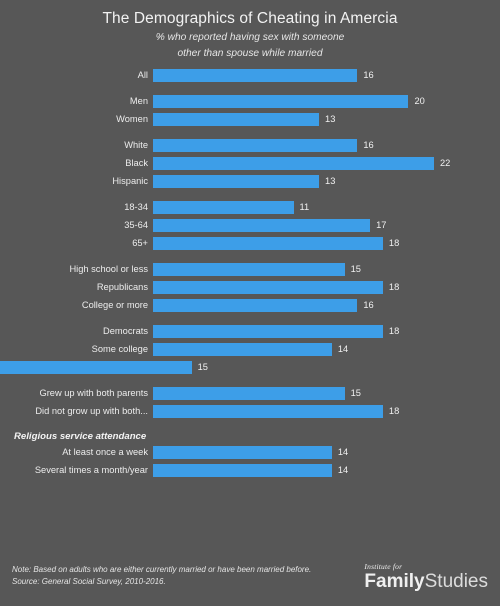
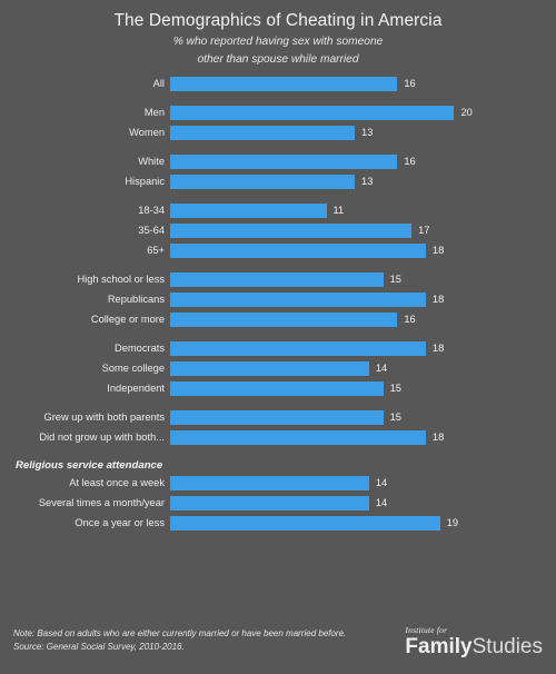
  The Demographics of Cheating in Amercia
  % who reported having sex with someone
  other than spouse while married
  All
  16
  Men
  20
  Women
  13
  White
  16
- Black
- 22
  Hispanic
  13
  18-34
  11
  35-64
  17
  65+
  18
  High school or less
  15
  Republicans
  18
  College or more
  16
  Democrats
  18
  Some college
  14
+ Independent
  15
  Grew up with both parents
  15
  Did not grow up with both...
  18
  Religious service attendance
  At least once a week
  14
  Several times a month/year
  14
+ Once a year or less
+ 19
  Note: Based on adults who are either currently married or have been married before.
  Source: General Social Survey, 2010-2016.
  Institute for
  FamilyStudies
